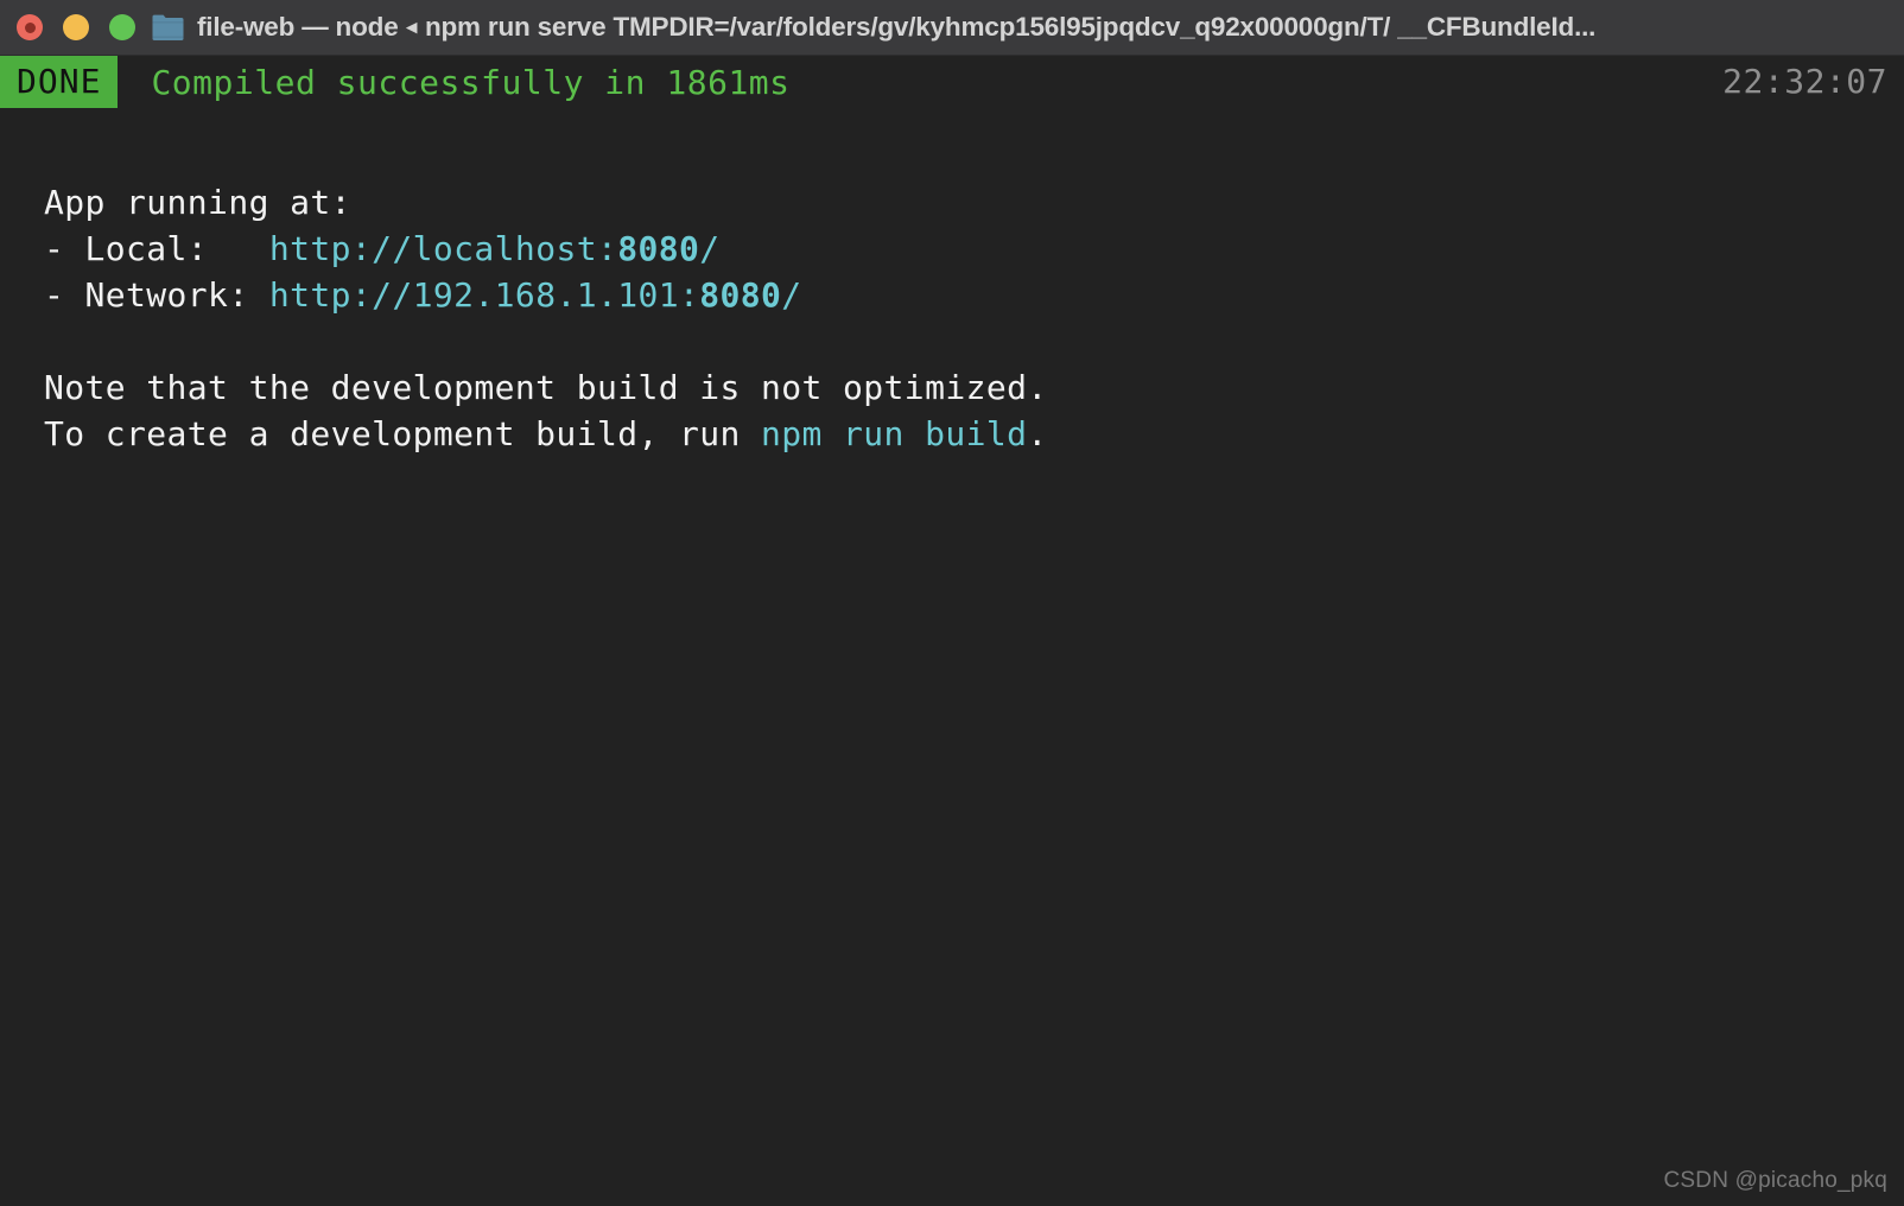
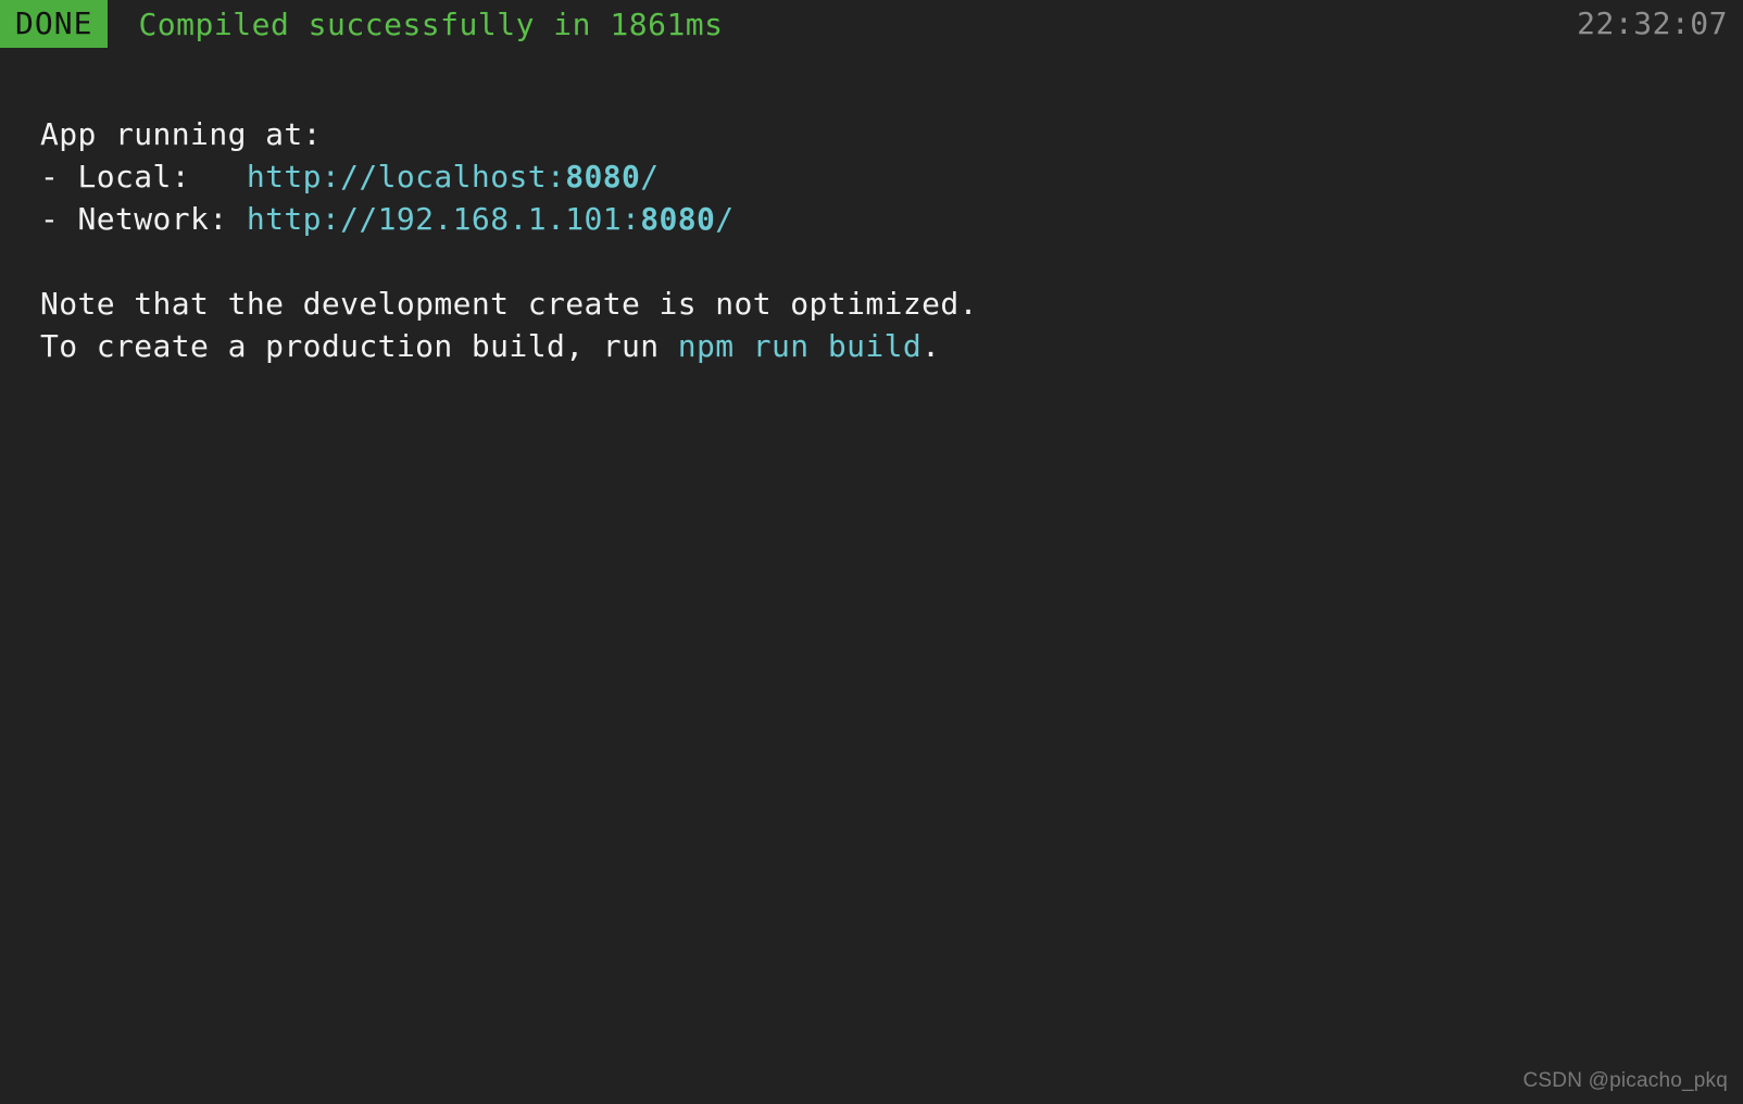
- file-web — node ◂ npm run serve TMPDIR=/var/folders/gv/kyhmcp156l95jpqdcv_q92x00000gn/T/ __CFBundleId...
  DONE
  Compiled successfully in 1861ms
  22:32:07
  App running at:
  - Local: http://localhost:8080/
  - Network: http://192.168.1.101:8080/
- Note that the development build is not optimized.
+ Note that the development create is not optimized.
- To create a development build, run npm run build.
+ To create a production build, run npm run build.
  CSDN @picacho_pkq
